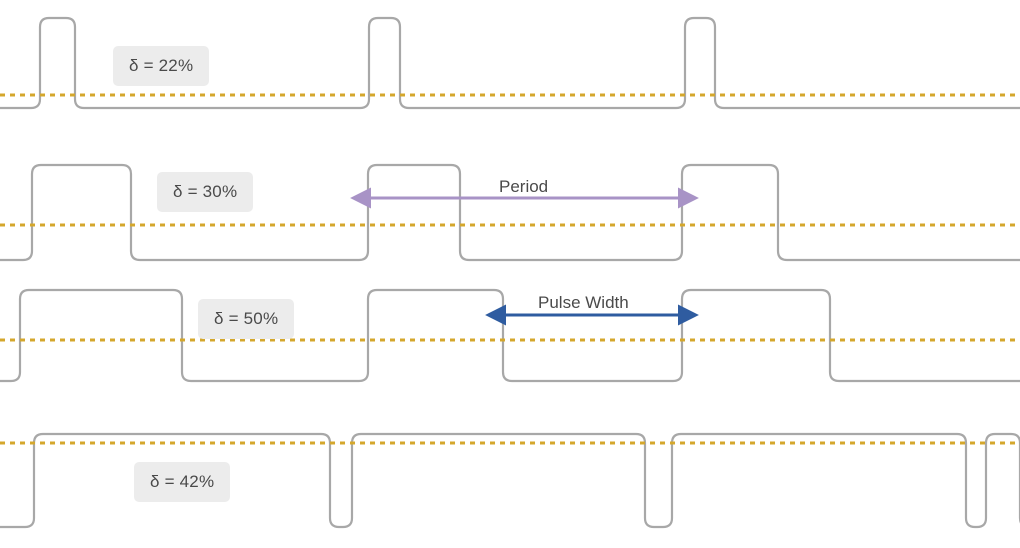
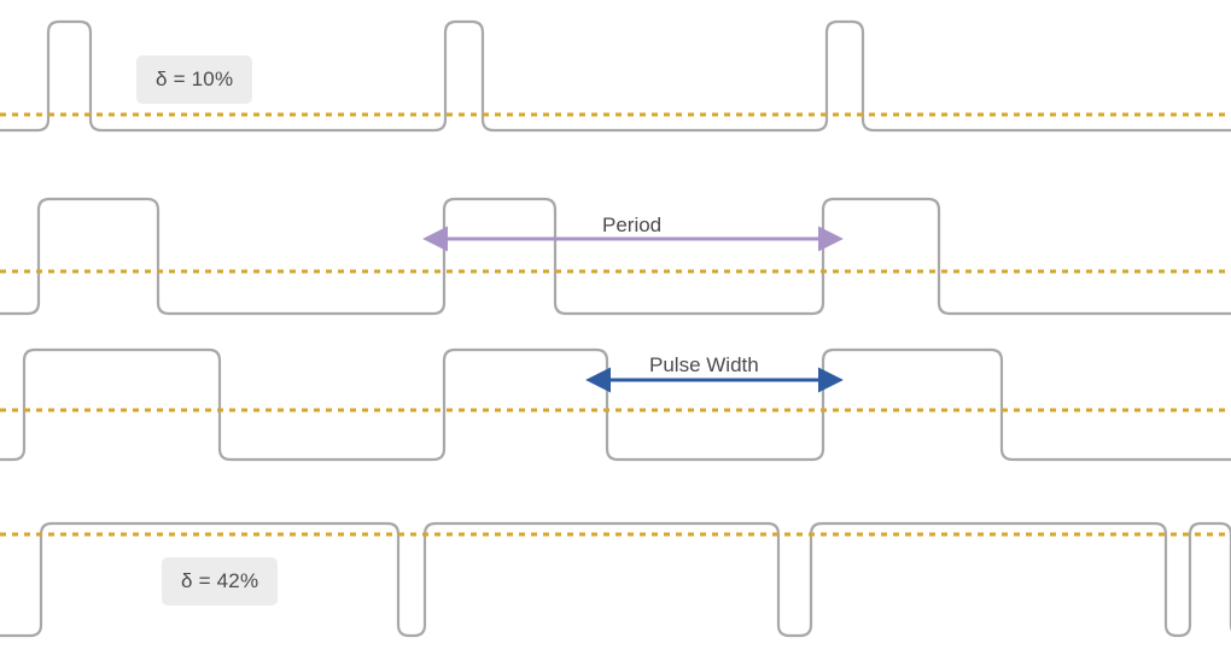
- δ = 22%
+ δ = 10%
- δ = 30%
- δ = 50%
  δ = 42%
  Period
  Pulse Width
